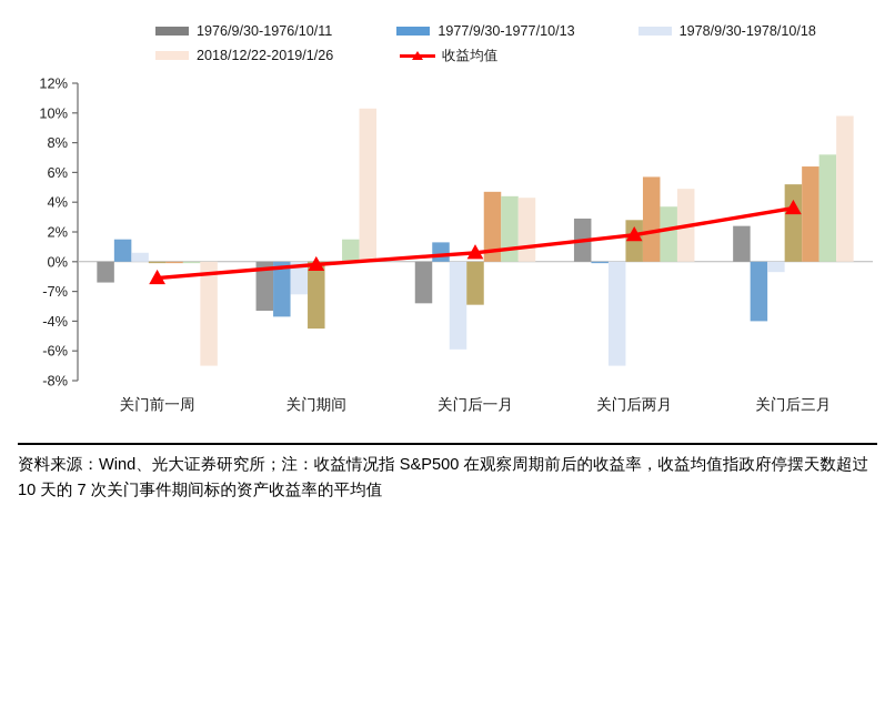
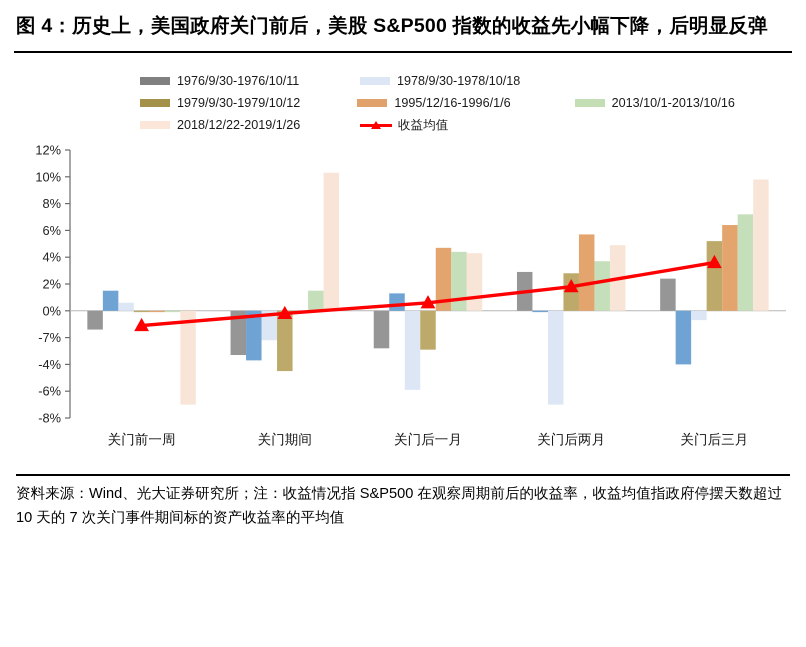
+ 图 4：历史上，美国政府关门前后，美股 S&P500 指数的收益先小幅下降，后明显反弹
  1976/9/30-1976/10/11
- 1977/9/30-1977/10/13
  1978/9/30-1978/10/18
+ 1979/9/30-1979/10/12
+ 1995/12/16-1996/1/6
+ 2013/10/1-2013/10/16
  2018/12/22-2019/1/26
  收益均值
  12%
  10%
  8%
  6%
  4%
  2%
  0%
  -7%
  -4%
  -6%
  -8%
  关门前一周
  关门期间
  关门后一月
  关门后两月
  关门后三月
  资料来源：Wind、光大证券研究所；注：收益情况指 S&P500 在观察周期前后的收益率，收益均值指政府停摆天数超过 10 天的 7 次关门事件期间标的资产收益率的平均值
